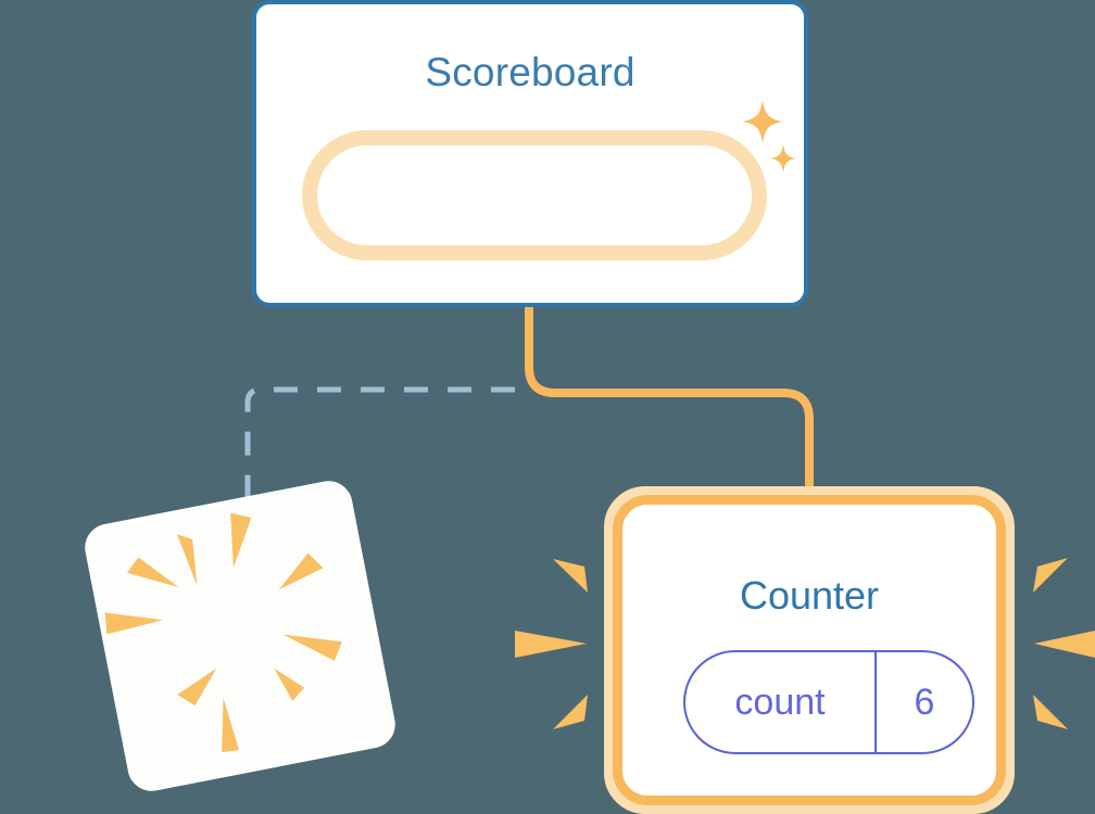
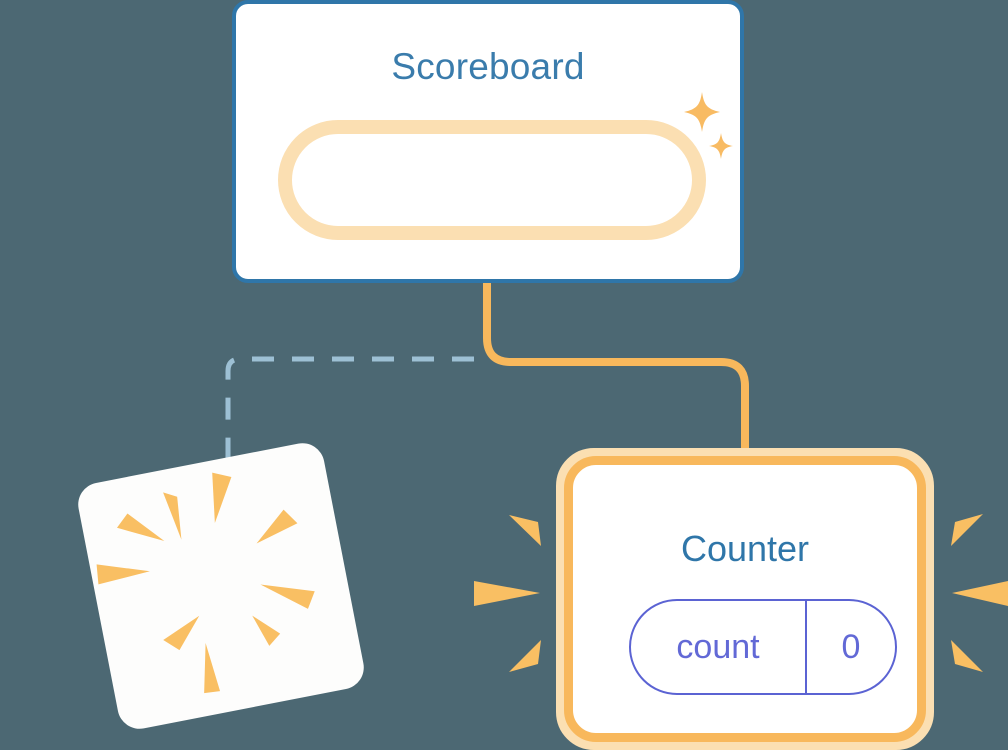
  Scoreboard
  Counter
  count
- 6
+ 0
